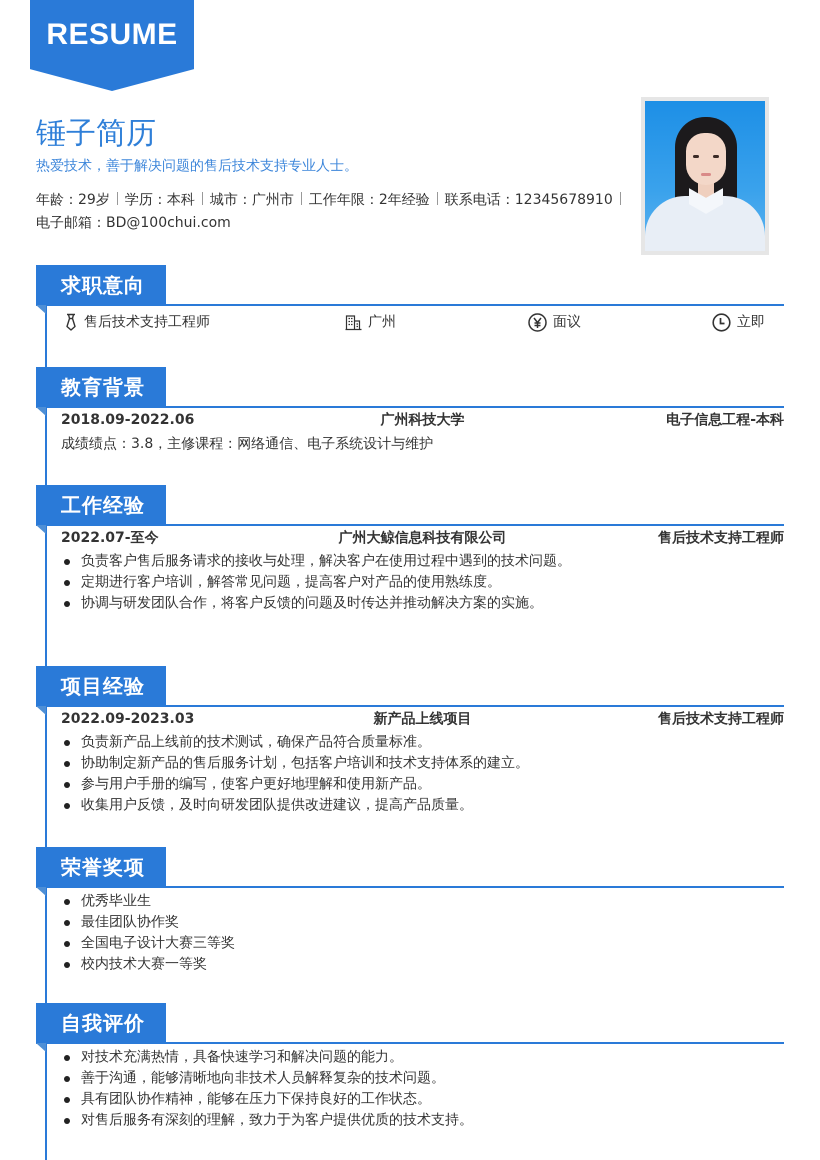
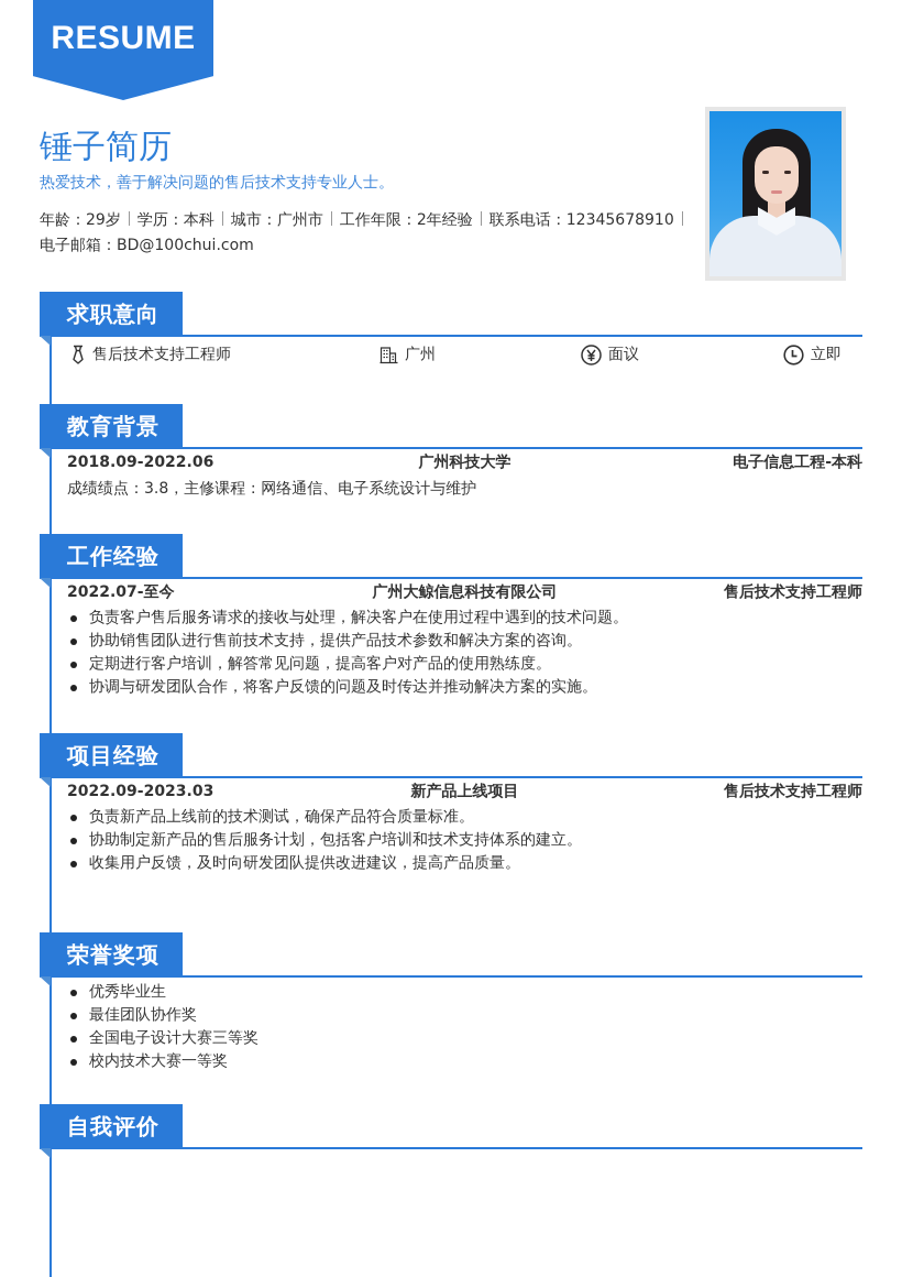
  RESUME
  锤子简历
  热爱技术，善于解决问题的售后技术支持专业人士。
  年龄：29岁 学历：本科 城市：广州市 工作年限：2年经验 联系电话：12345678910
  电子邮箱：BD@100chui.com
  求职意向
  售后技术支持工程师
  广州
  面议
  立即
  教育背景
  2018.09-2022.06
  广州科技大学
  电子信息工程-本科
  成绩绩点：3.8，主修课程：网络通信、电子系统设计与维护
  工作经验
  2022.07-至今
  广州大鲸信息科技有限公司
  售后技术支持工程师
  负责客户售后服务请求的接收与处理，解决客户在使用过程中遇到的技术问题。
+ 协助销售团队进行售前技术支持，提供产品技术参数和解决方案的咨询。
  定期进行客户培训，解答常见问题，提高客户对产品的使用熟练度。
  协调与研发团队合作，将客户反馈的问题及时传达并推动解决方案的实施。
  项目经验
  2022.09-2023.03
  新产品上线项目
  售后技术支持工程师
  负责新产品上线前的技术测试，确保产品符合质量标准。
  协助制定新产品的售后服务计划，包括客户培训和技术支持体系的建立。
- 参与用户手册的编写，使客户更好地理解和使用新产品。
  收集用户反馈，及时向研发团队提供改进建议，提高产品质量。
  荣誉奖项
  优秀毕业生
  最佳团队协作奖
  全国电子设计大赛三等奖
  校内技术大赛一等奖
  自我评价
- 对技术充满热情，具备快速学习和解决问题的能力。
- 善于沟通，能够清晰地向非技术人员解释复杂的技术问题。
- 具有团队协作精神，能够在压力下保持良好的工作状态。
- 对售后服务有深刻的理解，致力于为客户提供优质的技术支持。
